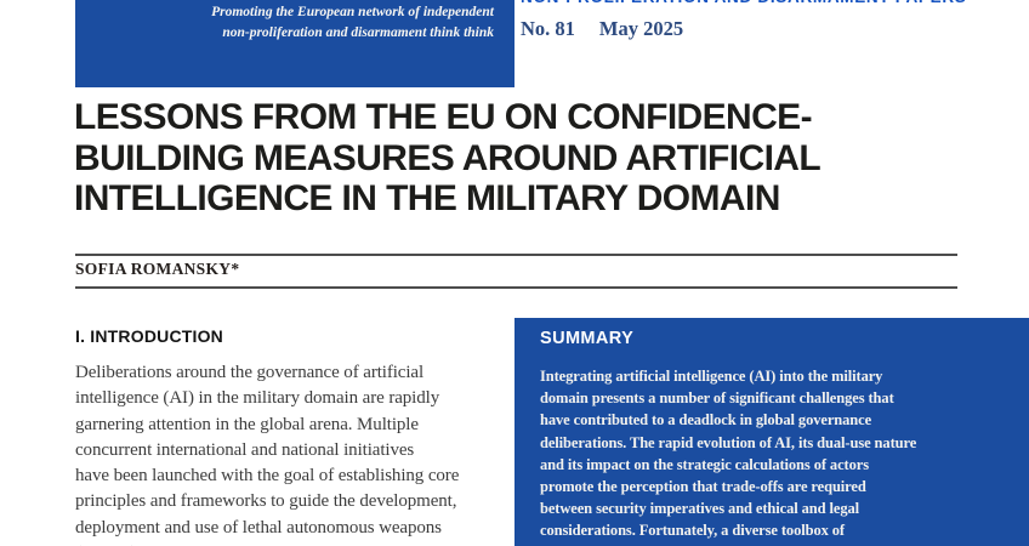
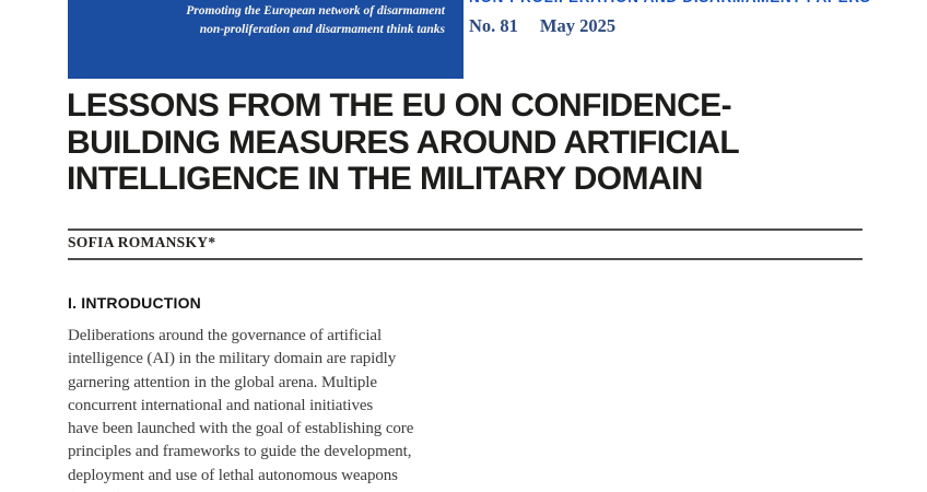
- Promoting the European network of independent
+ Promoting the European network of disarmament
- non-proliferation and disarmament think think
+ non-proliferation and disarmament think tanks
  No. 81 May 2025
  LESSONS FROM THE EU ON CONFIDENCE-
  BUILDING MEASURES AROUND ARTIFICIAL
  INTELLIGENCE IN THE MILITARY DOMAIN
  SOFIA ROMANSKY*
  I. INTRODUCTION
  Deliberations around the governance of artificial
  intelligence (AI) in the military domain are rapidly
  garnering attention in the global arena. Multiple
  concurrent international and national initiatives
  have been launched with the goal of establishing core
  principles and frameworks to guide the development,
  deployment and use of lethal autonomous weapons
- SUMMARY
- Integrating artificial intelligence (AI) into the military
- domain presents a number of significant challenges that
- have contributed to a deadlock in global governance
- deliberations. The rapid evolution of AI, its dual-use nature
- and its impact on the strategic calculations of actors
- promote the perception that trade-offs are required
- between security imperatives and ethical and legal
- considerations. Fortunately, a diverse toolbox of
